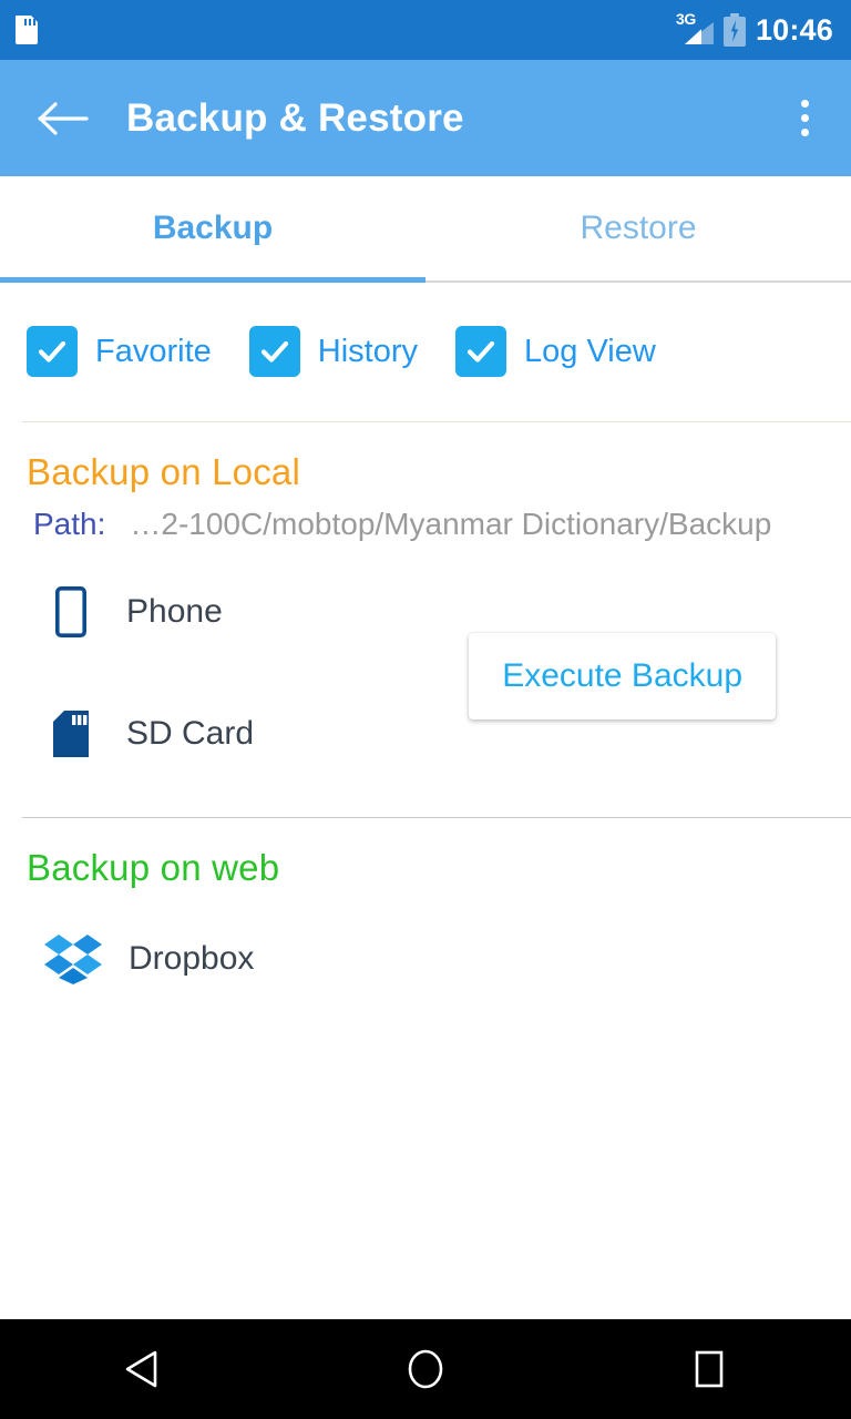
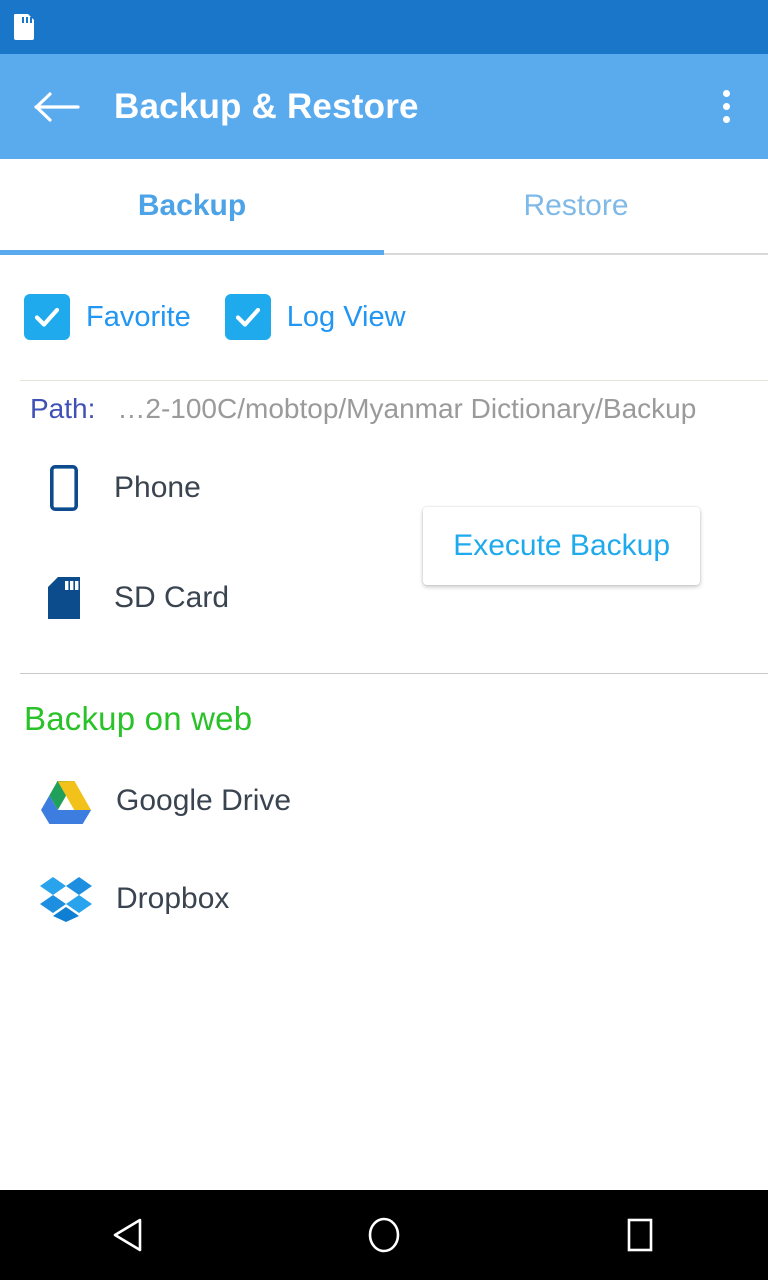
- 3G
- 10:46
  Backup & Restore
  Backup
  Restore
  Favorite
- History
  Log View
- Backup on Local
  Path:
  …2-100C/mobtop/Myanmar Dictionary/Backup
  Phone
  SD Card
  Execute Backup
  Backup on web
+ Google Drive
  Dropbox
